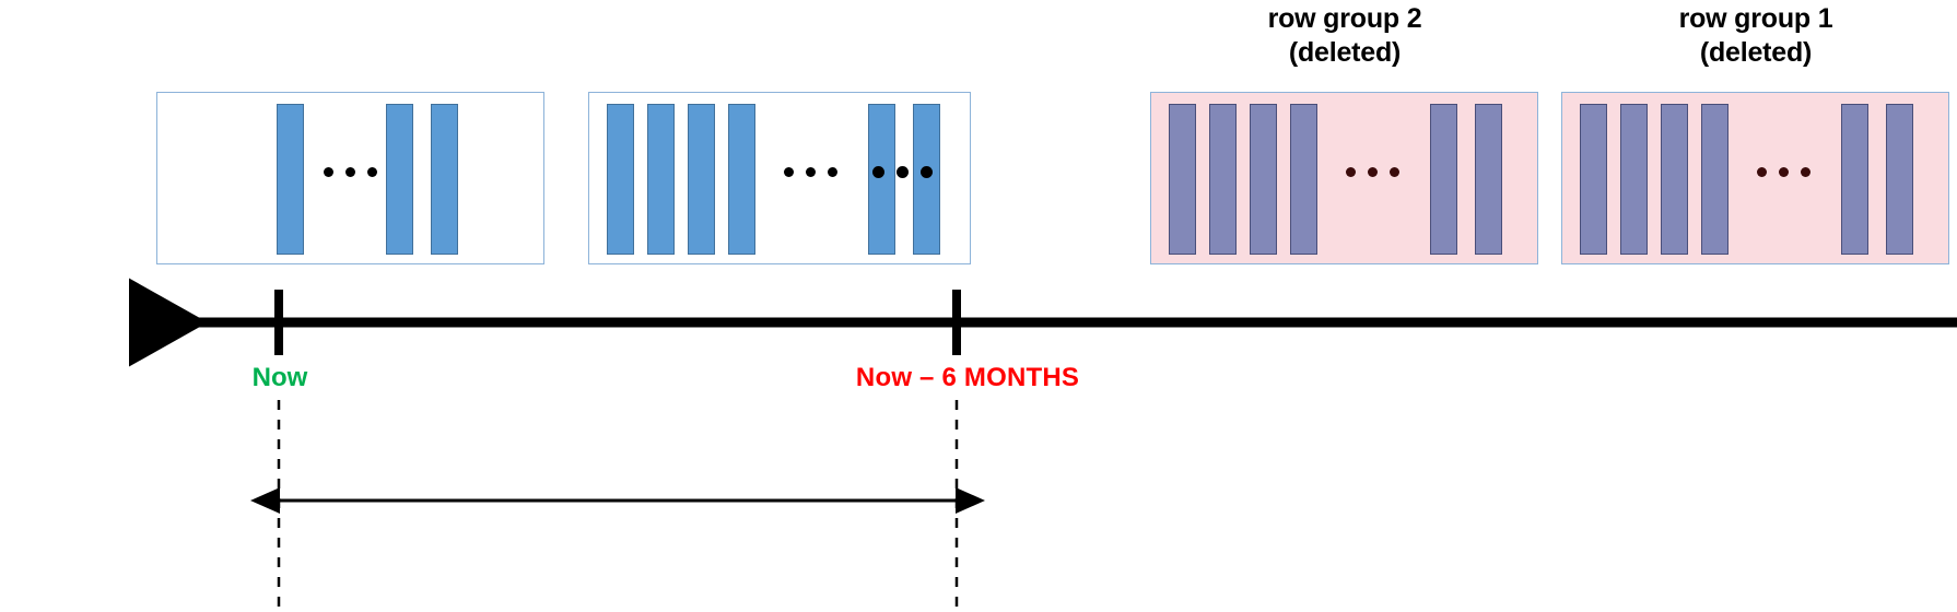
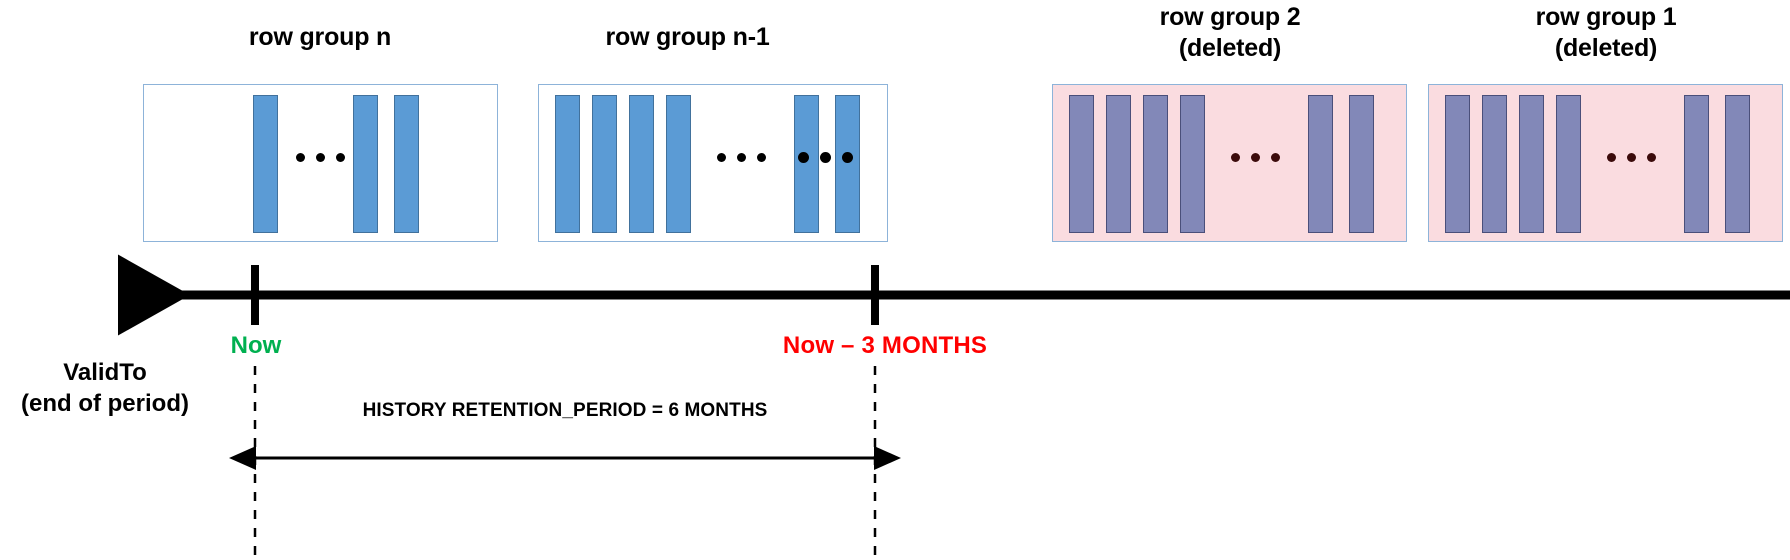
+ row group n
+ row group n-1
  row group 2
  (deleted)
  row group 1
  (deleted)
+ ValidTo
+ (end of period)
  Now
- Now – 6 MONTHS
+ Now – 3 MONTHS
+ HISTORY RETENTION_PERIOD = 6 MONTHS
